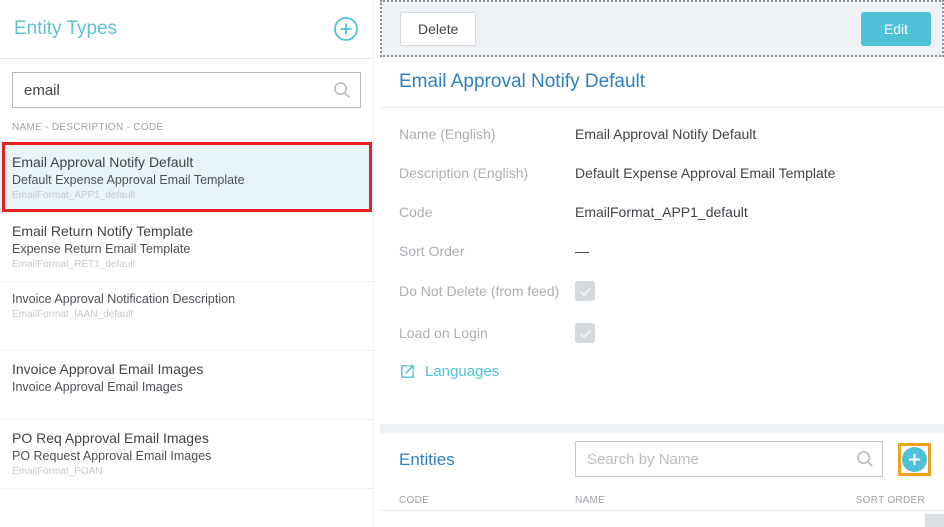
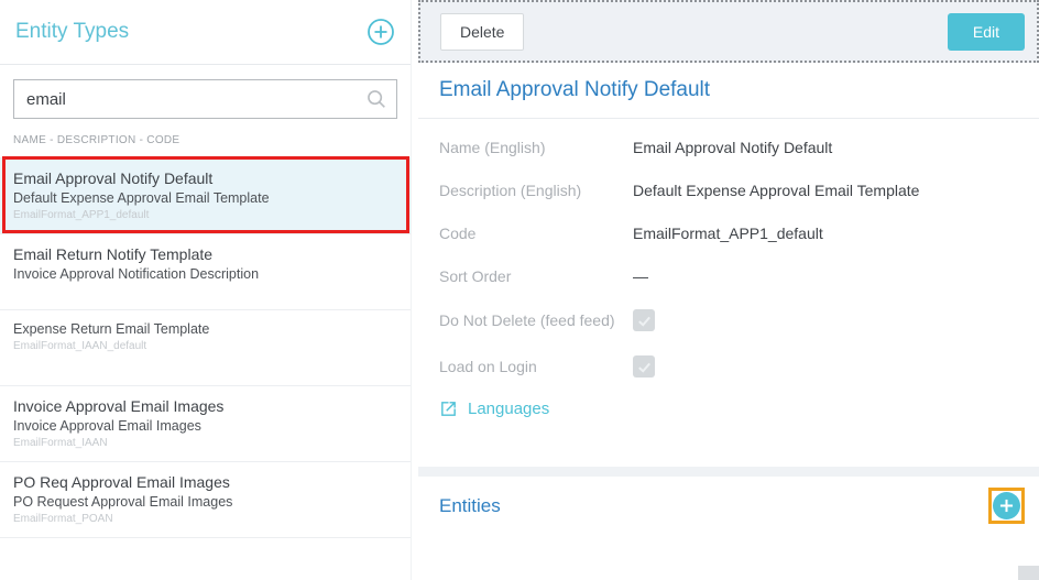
  Entity Types
  email
  NAME - DESCRIPTION - CODE
  Email Approval Notify Default
  Default Expense Approval Email Template
  EmailFormat_APP1_default
  Email Return Notify Template
- Expense Return Email Template
+ Invoice Approval Notification Description
- EmailFormat_RET1_default
- Invoice Approval Notification Description
+ Expense Return Email Template
  EmailFormat_IAAN_default
  Invoice Approval Email Images
  Invoice Approval Email Images
+ EmailFormat_IAAN
  PO Req Approval Email Images
  PO Request Approval Email Images
  EmailFormat_POAN
  Delete
  Edit
  Email Approval Notify Default
  Name (English)
  Email Approval Notify Default
  Description (English)
  Default Expense Approval Email Template
  Code
  EmailFormat_APP1_default
  Sort Order
  —
- Do Not Delete (from feed)
+ Do Not Delete (feed feed)
  Load on Login
  Languages
  Entities
- Search by Name
- CODE
- NAME
- SORT ORDER
